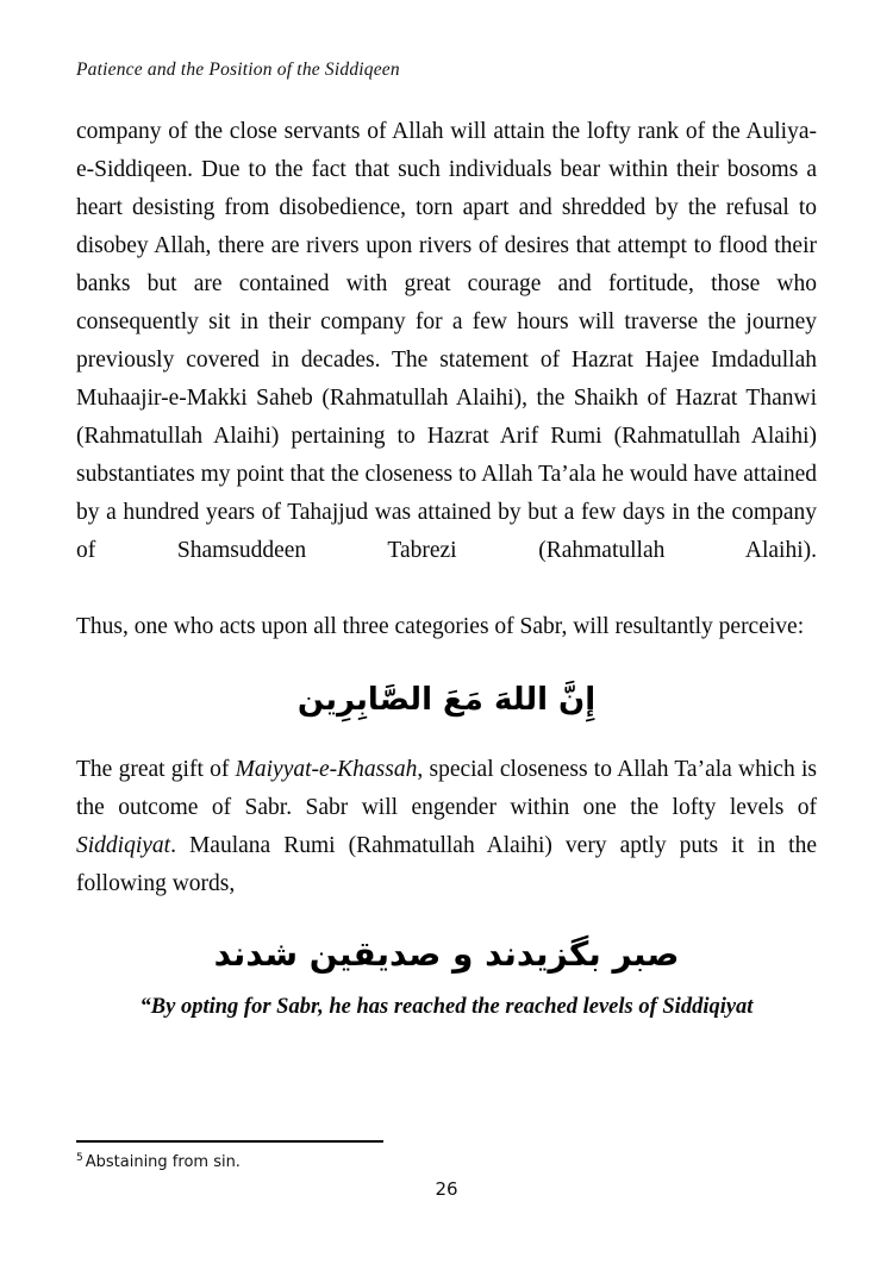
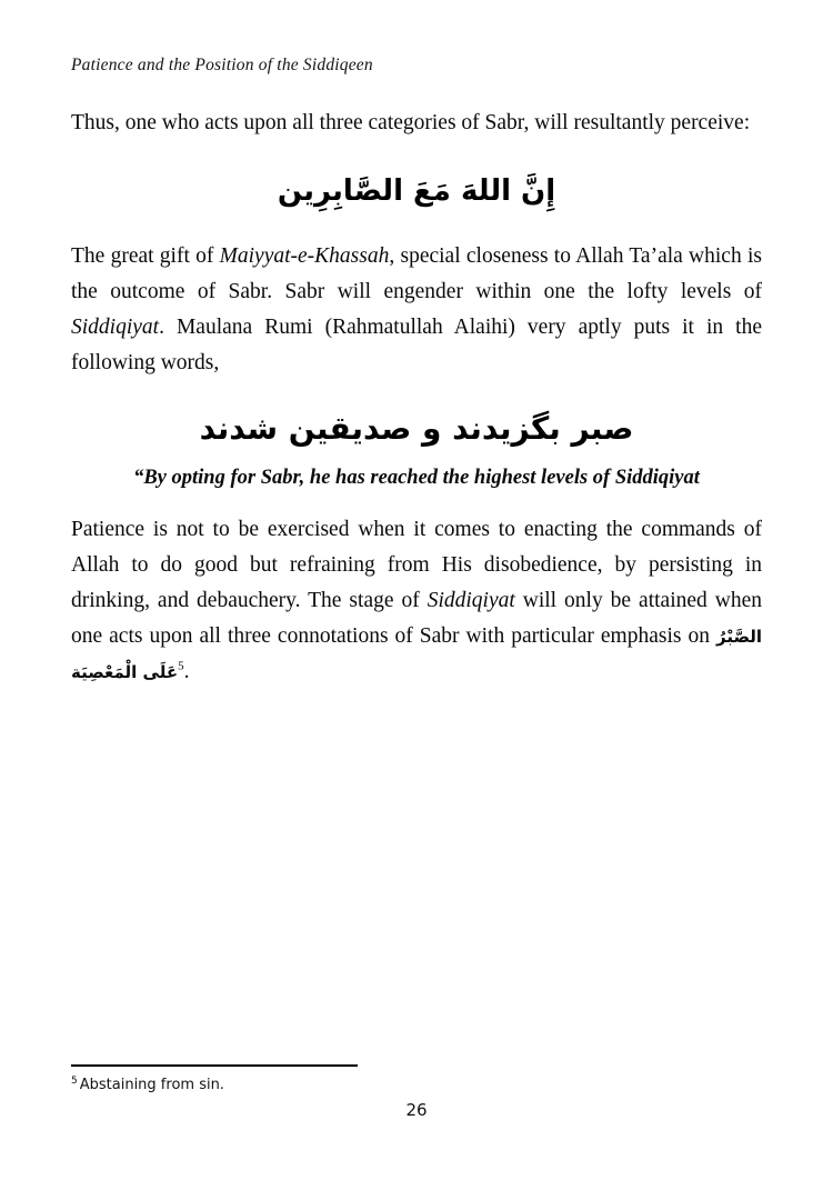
  Patience and the Position of the Siddiqeen
- company of the close servants of Allah will attain the lofty rank of the Auliya-e-Siddiqeen. Due to the fact that such individuals bear within their bosoms a heart desisting from disobedience, torn apart and shredded by the refusal to disobey Allah, there are rivers upon rivers of desires that attempt to flood their banks but are contained with great courage and fortitude, those who consequently sit in their company for a few hours will traverse the journey previously covered in decades. The statement of Hazrat Hajee Imdadullah Muhaajir-e-Makki Saheb (Rahmatullah Alaihi), the Shaikh of Hazrat Thanwi (Rahmatullah Alaihi) pertaining to Hazrat Arif Rumi (Rahmatullah Alaihi) substantiates my point that the closeness to Allah Ta’ala he would have attained by a hundred years of Tahajjud was attained by but a few days in the company of Shamsuddeen Tabrezi (Rahmatullah Alaihi).
  Thus, one who acts upon all three categories of Sabr, will resultantly perceive:
  إِنَّ اللهَ مَعَ الصَّابِرِين
  The great gift of Maiyyat-e-Khassah, special closeness to Allah Ta’ala which is the outcome of Sabr. Sabr will engender within one the lofty levels of Siddiqiyat. Maulana Rumi (Rahmatullah Alaihi) very aptly puts it in the following words,
  صبر بگزيدند و صديقين شدند
- “By opting for Sabr, he has reached the reached levels of Siddiqiyat
+ “By opting for Sabr, he has reached the highest levels of Siddiqiyat
+ Patience is not to be exercised when it comes to enacting the commands of Allah to do good but refraining from His disobedience, by persisting in drinking, and debauchery. The stage of Siddiqiyat will only be attained when one acts upon all three connotations of Sabr with particular emphasis on الصَّبْرُ عَلَى الْمَعْصِيَة 5.
  5 Abstaining from sin.
  26
